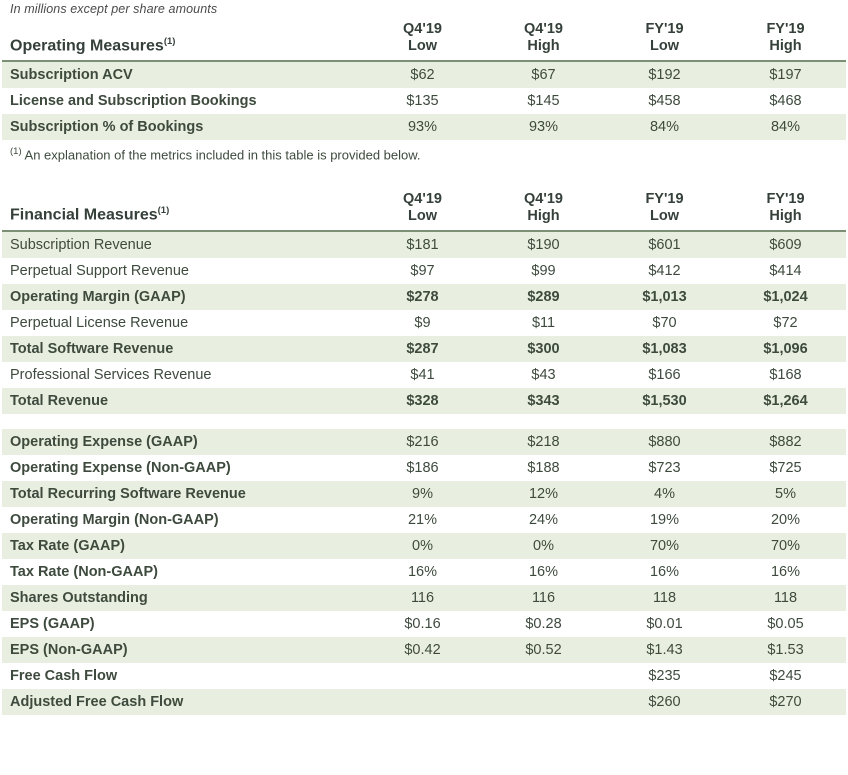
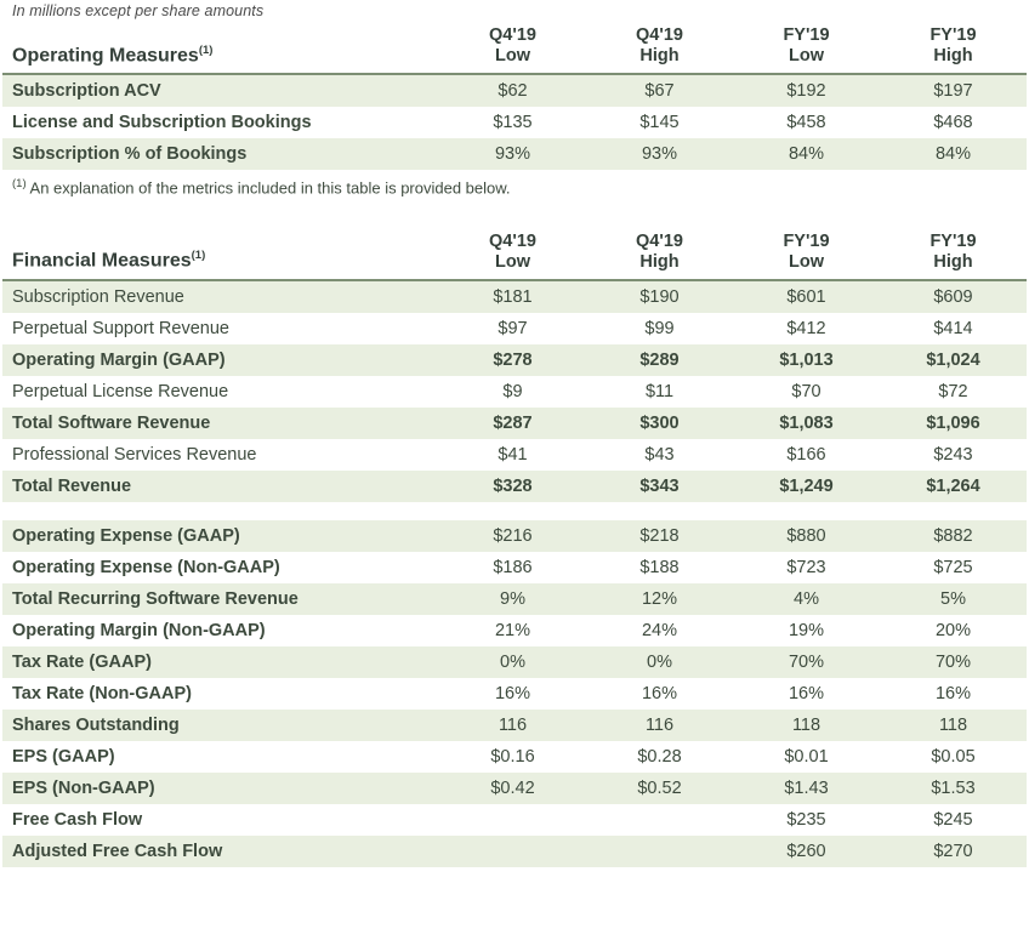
  In millions except per share amounts
  Operating Measures(1)	Q4'19Low	Q4'19High	FY'19Low	FY'19High
  Subscription ACV	$62	$67	$192	$197
  License and Subscription Bookings	$135	$145	$458	$468
  Subscription % of Bookings	93%	93%	84%	84%
  (1) An explanation of the metrics included in this table is provided below.
  Financial Measures(1)	Q4'19Low	Q4'19High	FY'19Low	FY'19High
  Subscription Revenue	$181	$190	$601	$609
  Perpetual Support Revenue	$97	$99	$412	$414
  Operating Margin (GAAP)	$278	$289	$1,013	$1,024
  Perpetual License Revenue	$9	$11	$70	$72
  Total Software Revenue	$287	$300	$1,083	$1,096
- Professional Services Revenue	$41	$43	$166	$168
+ Professional Services Revenue	$41	$43	$166	$243
- Total Revenue	$328	$343	$1,530	$1,264
+ Total Revenue	$328	$343	$1,249	$1,264
  Operating Expense (GAAP)	$216	$218	$880	$882
  Operating Expense (Non-GAAP)	$186	$188	$723	$725
  Total Recurring Software Revenue	9%	12%	4%	5%
  Operating Margin (Non-GAAP)	21%	24%	19%	20%
  Tax Rate (GAAP)	0%	0%	70%	70%
  Tax Rate (Non-GAAP)	16%	16%	16%	16%
  Shares Outstanding	116	116	118	118
  EPS (GAAP)	$0.16	$0.28	$0.01	$0.05
  EPS (Non-GAAP)	$0.42	$0.52	$1.43	$1.53
  Free Cash Flow			$235	$245
  Adjusted Free Cash Flow			$260	$270
